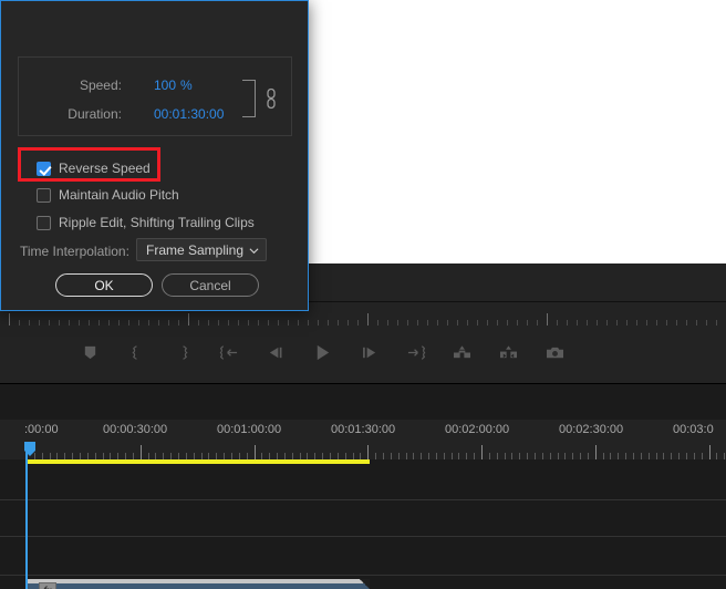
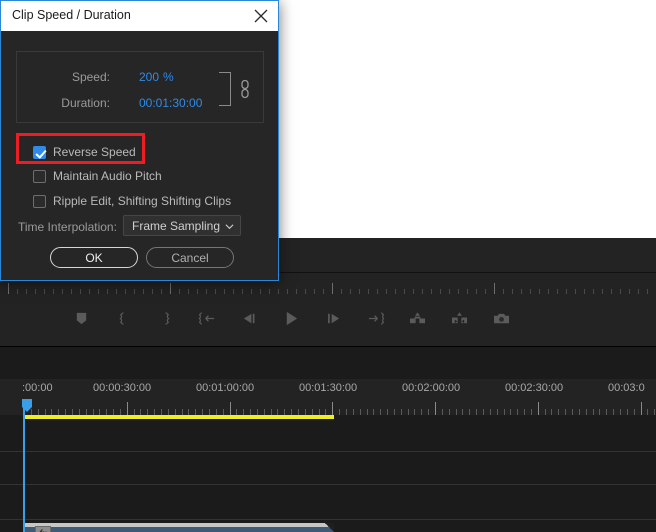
  :00:00
  00:00:30:00
  00:01:00:00
  00:01:30:00
  00:02:00:00
  00:02:30:00
  00:03:0
+ Clip Speed / Duration
  Speed:
- 100
+ 200
  %
  Duration:
  00:01:30:00
  Reverse Speed
  Maintain Audio Pitch
- Ripple Edit, Shifting Trailing Clips
+ Ripple Edit, Shifting Shifting Clips
  Time Interpolation:
  Frame Sampling
  OK
  Cancel
